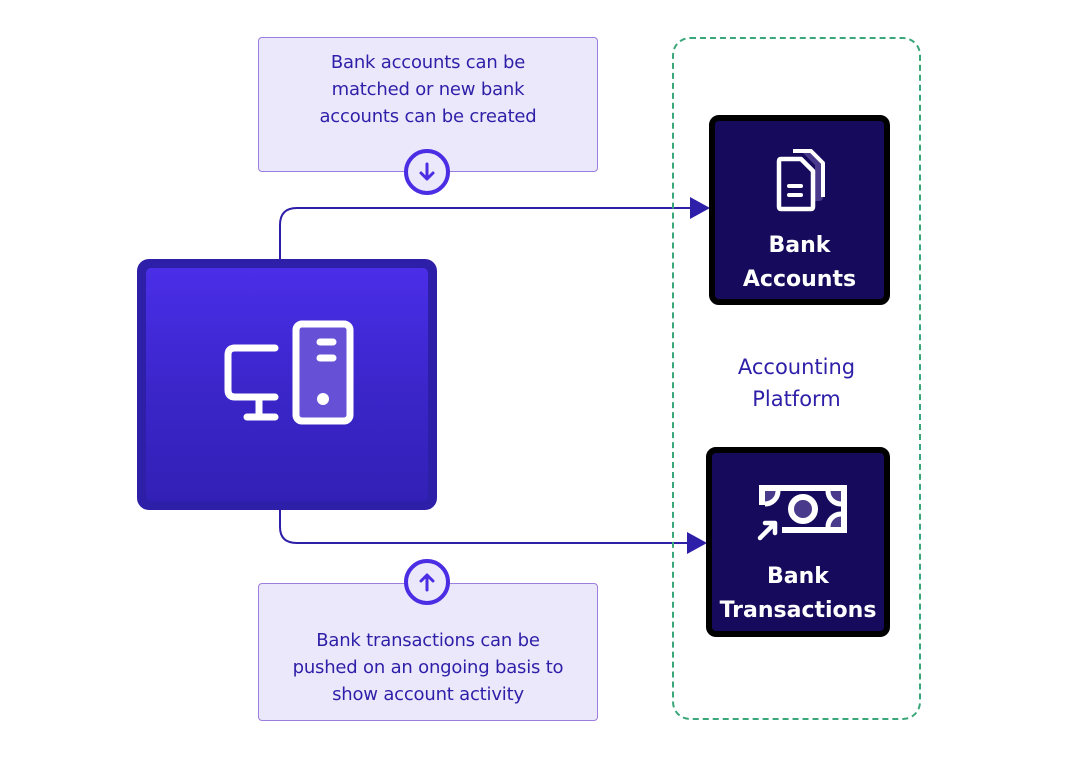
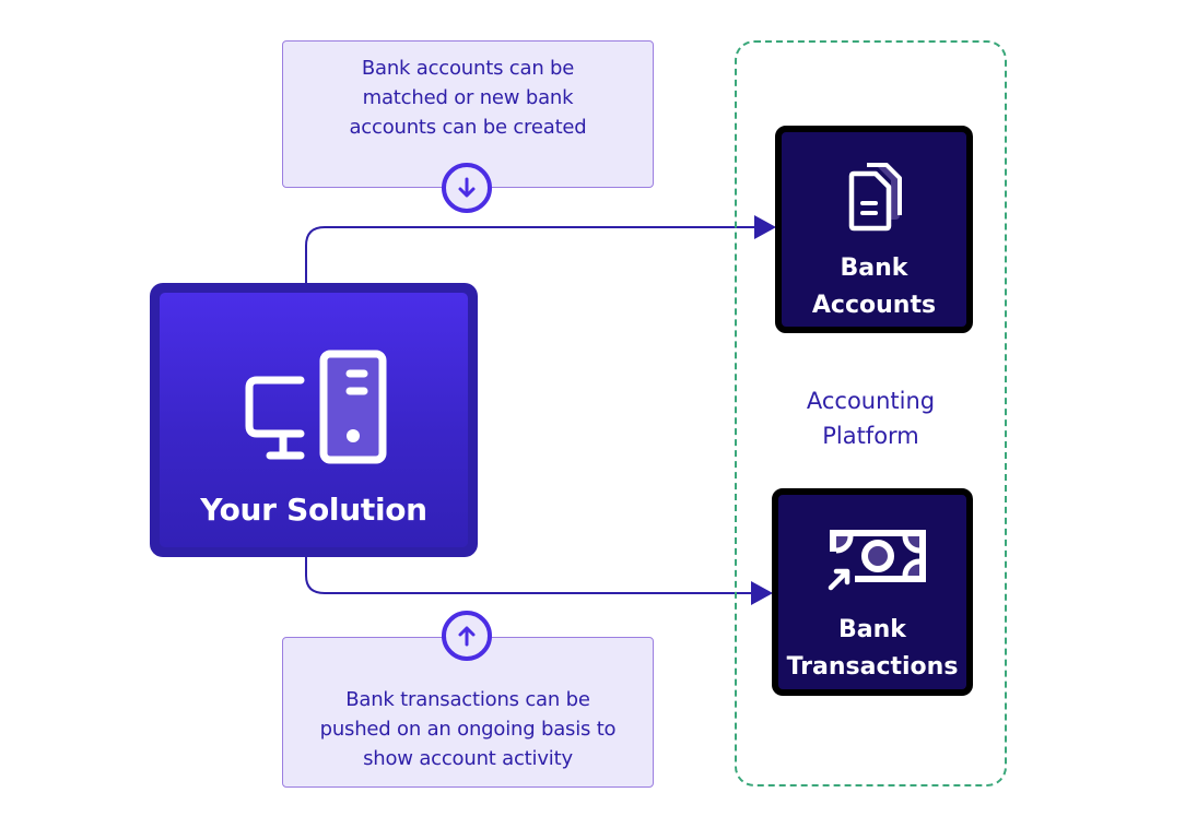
  Bank accounts can be
  matched or new bank
  accounts can be created
  Bank transactions can be
  pushed on an ongoing basis to
  show account activity
+ Your Solution
  Accounting
  Platform
  Bank
  Accounts
  Bank
  Transactions
